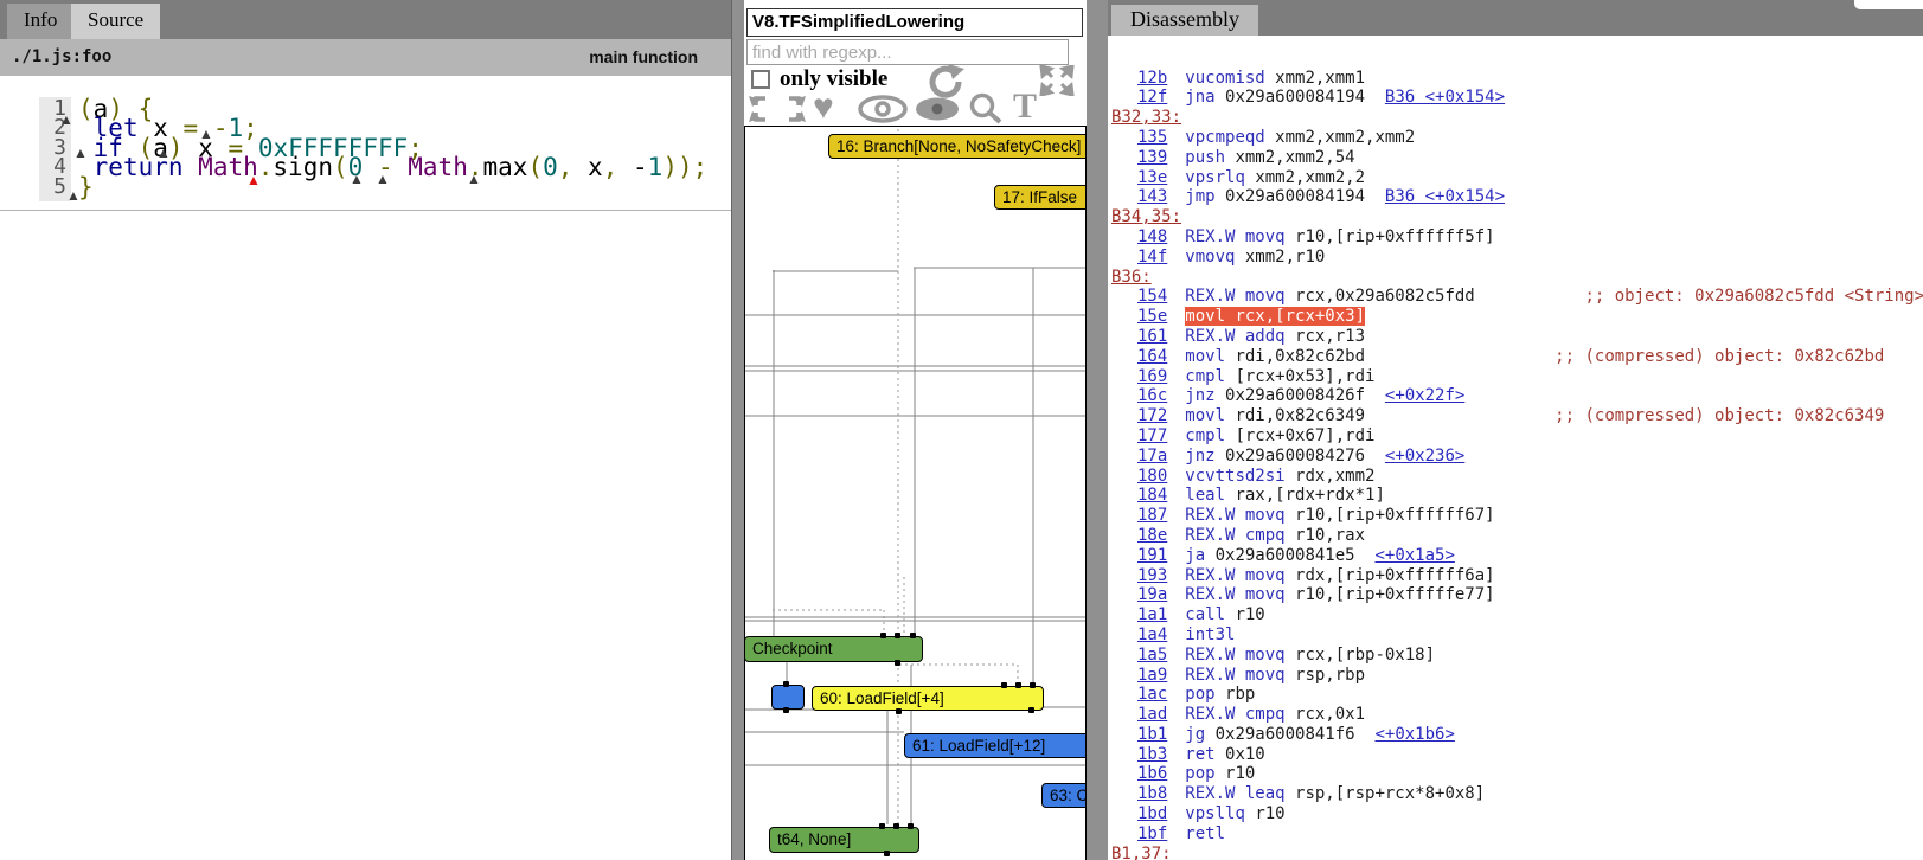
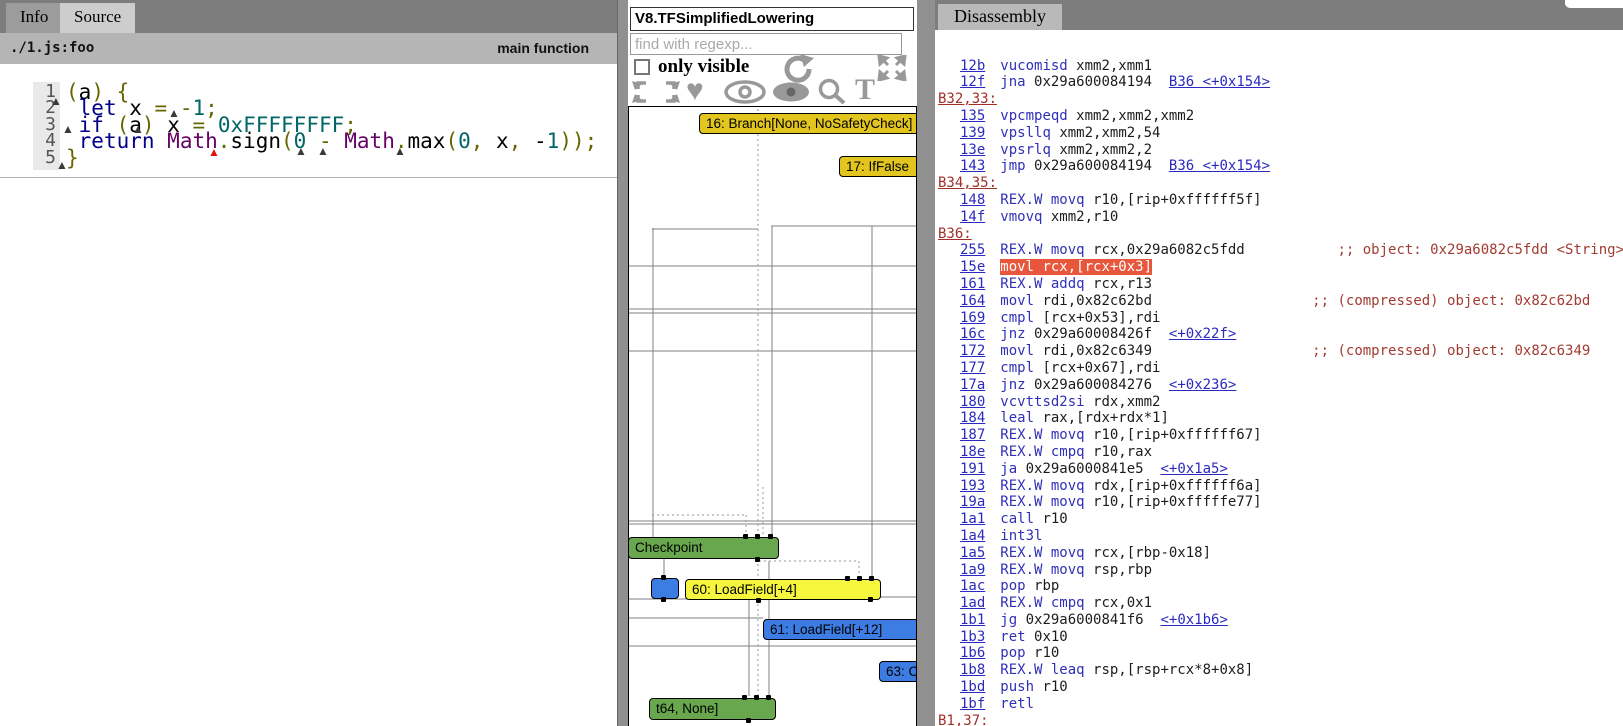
  Info
  Source
  ./1.js:foo
  main function
  1
  2
  3
  4
  5
  (a) {
  let x = -1;
  if (a) x = 0xFFFFFFFF;
  return Math.sign(0 - Math.max(0, x, -1));
  }
  ▲
  ▲
  ▲
  ▲
  ▲
  ▲
  ▲
  ▲
  ▲
  V8.TFSimplifiedLowering
  find with regexp...
  only visible
  ♥
  T
  16: Branch[None, NoSafetyCheck]
  17: IfFalse
  Checkpoint
  60: LoadField[+4]
  61: LoadField[+12]
  t64, None]
  Disassembly
  12b vucomisd xmm2,xmm1
  12f jna 0x29a600084194 B36 <+0x154>
  B32,33:
  135 vpcmpeqd xmm2,xmm2,xmm2
- 139 push xmm2,xmm2,54
+ 139 vpsllq xmm2,xmm2,54
  13e vpsrlq xmm2,xmm2,2
  143 jmp 0x29a600084194 B36 <+0x154>
  B34,35:
  148 REX.W movq r10,[rip+0xffffff5f]
  14f vmovq xmm2,r10
  B36:
- 154 REX.W movq rcx,0x29a6082c5fdd ;; object: 0x29a6082c5fdd <String>
+ 255 REX.W movq rcx,0x29a6082c5fdd ;; object: 0x29a6082c5fdd <String>
  15e movl rcx,[rcx+0x3]
  161 REX.W addq rcx,r13
  164 movl rdi,0x82c62bd ;; (compressed) object: 0x82c62bd
  169 cmpl [rcx+0x53],rdi
  16c jnz 0x29a60008426f <+0x22f>
  172 movl rdi,0x82c6349 ;; (compressed) object: 0x82c6349
  177 cmpl [rcx+0x67],rdi
  17a jnz 0x29a600084276 <+0x236>
  180 vcvttsd2si rdx,xmm2
  184 leal rax,[rdx+rdx*1]
  187 REX.W movq r10,[rip+0xffffff67]
  18e REX.W cmpq r10,rax
  191 ja 0x29a6000841e5 <+0x1a5>
  193 REX.W movq rdx,[rip+0xffffff6a]
  19a REX.W movq r10,[rip+0xfffffe77]
  1a1 call r10
  1a4 int3l
  1a5 REX.W movq rcx,[rbp-0x18]
  1a9 REX.W movq rsp,rbp
  1ac pop rbp
  1ad REX.W cmpq rcx,0x1
  1b1 jg 0x29a6000841f6 <+0x1b6>
  1b3 ret 0x10
  1b6 pop r10
  1b8 REX.W leaq rsp,[rsp+rcx*8+0x8]
- 1bd vpsllq r10
+ 1bd push r10
  1bf retl
  B1,37:
